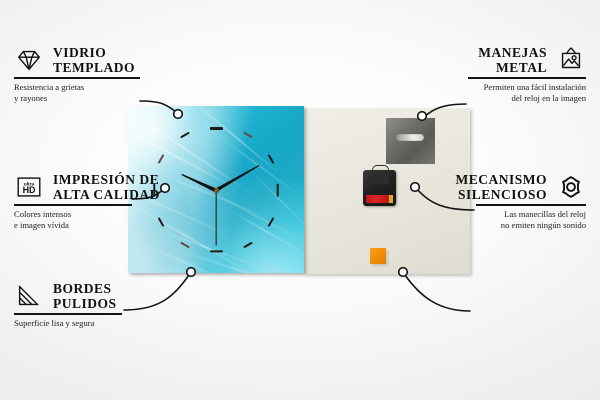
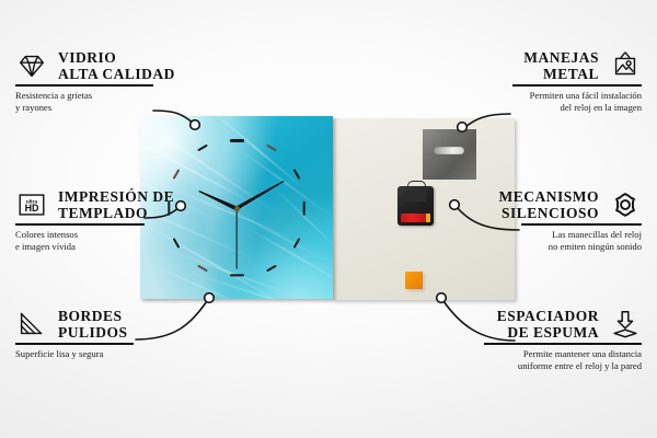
  VIDRIO
- TEMPLADO
+ ALTA CALIDAD
  Resistencia a grietas
  y rayones
  HD
  IMPRESIÓN DE
- ALTA CALIDAD
+ TEMPLADO
  Colores intensos
  e imagen vívida
  BORDES
  PULIDOS
  Superficie lisa y segura
  MANEJAS
  METAL
  Permiten una fácil instalación
  del reloj en la imagen
  MECANISMO
  SILENCIOSO
  Las manecillas del reloj
  no emiten ningún sonido
+ ESPACIADOR
+ DE ESPUMA
+ Permite mantener una distancia
+ uniforme entre el reloj y la pared
